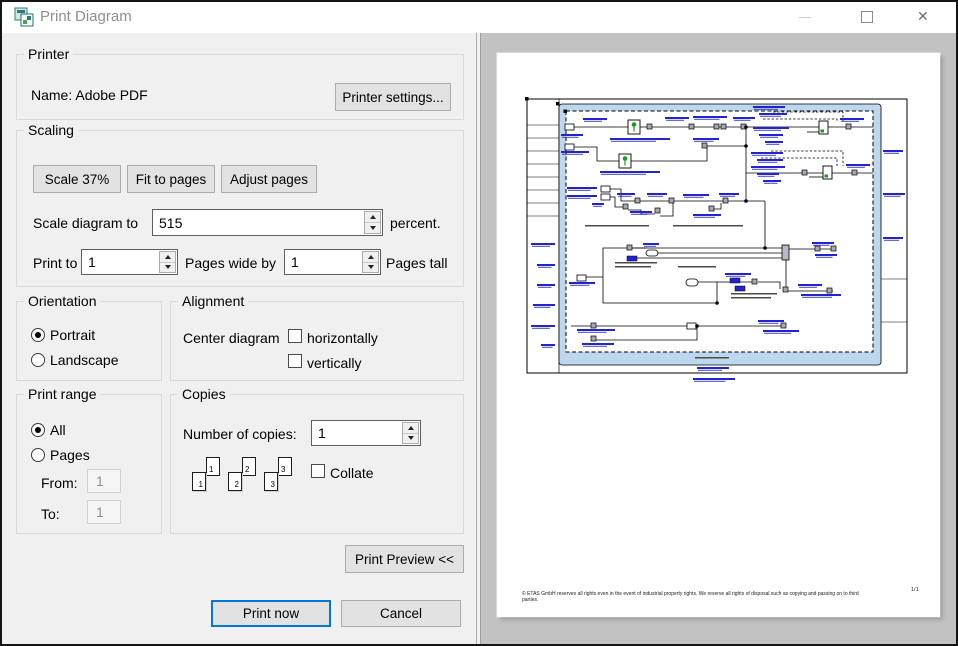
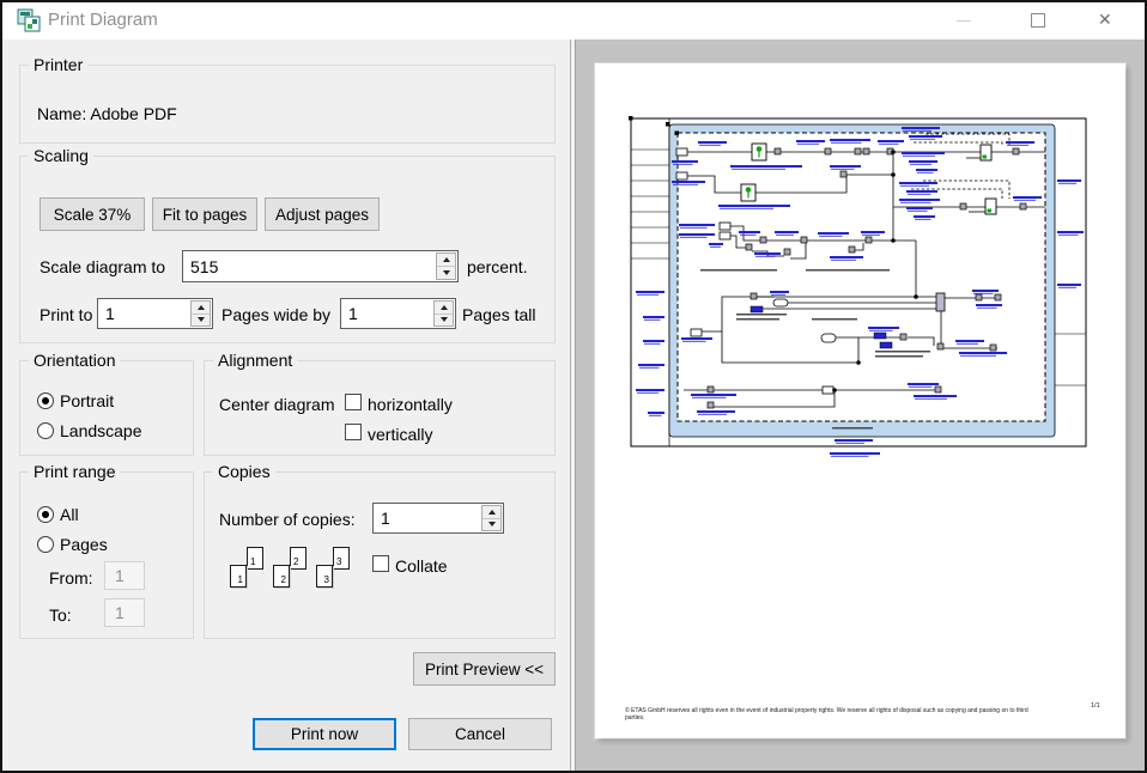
  Print Diagram
  ✕
  Printer
  Name: Adobe PDF
- Printer settings...
  Scaling
  Scale 37%
  Fit to pages
  Adjust pages
  Scale diagram to
  515
  percent.
  Print to
  1
  Pages wide by
  1
  Pages tall
  Orientation
  Portrait
  Landscape
  Alignment
  Center diagram
  horizontally
  vertically
  Print range
  All
  Pages
  From:
  1
  To:
  1
  Copies
  Number of copies:
  1
  1
  1
  2
  2
  3
  3
  Collate
  Print Preview <<
  Print now
  Cancel
